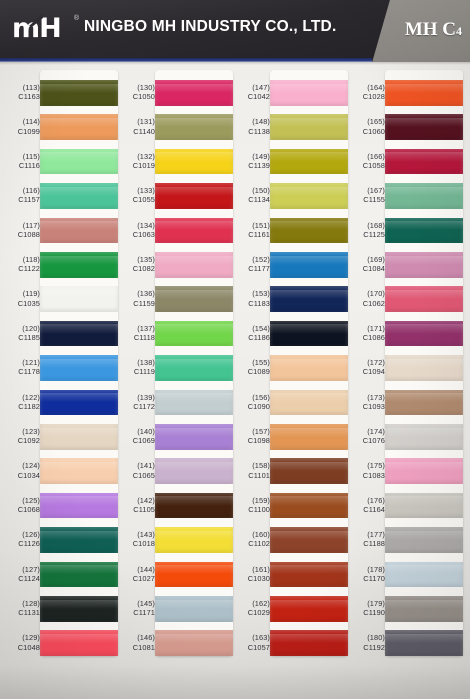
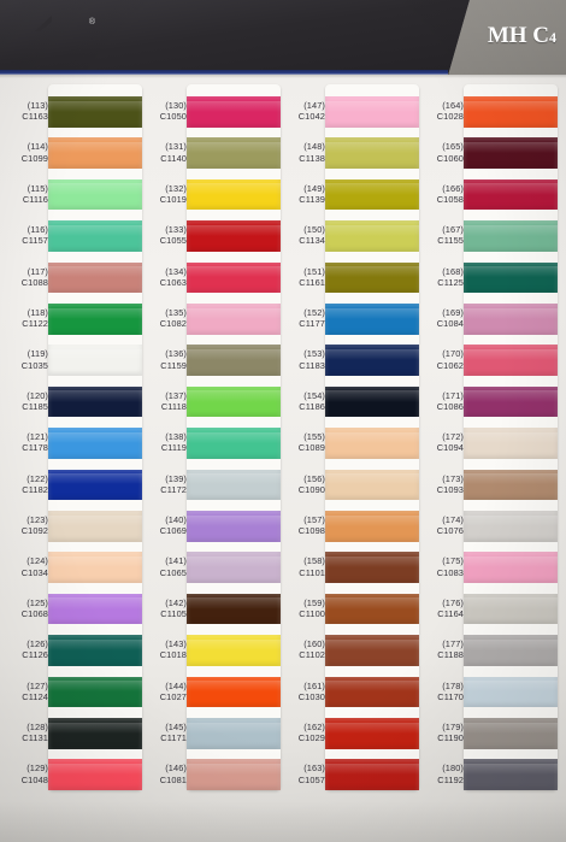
- mH
- NINGBO MH INDUSTRY CO., LTD.
  MH C4
